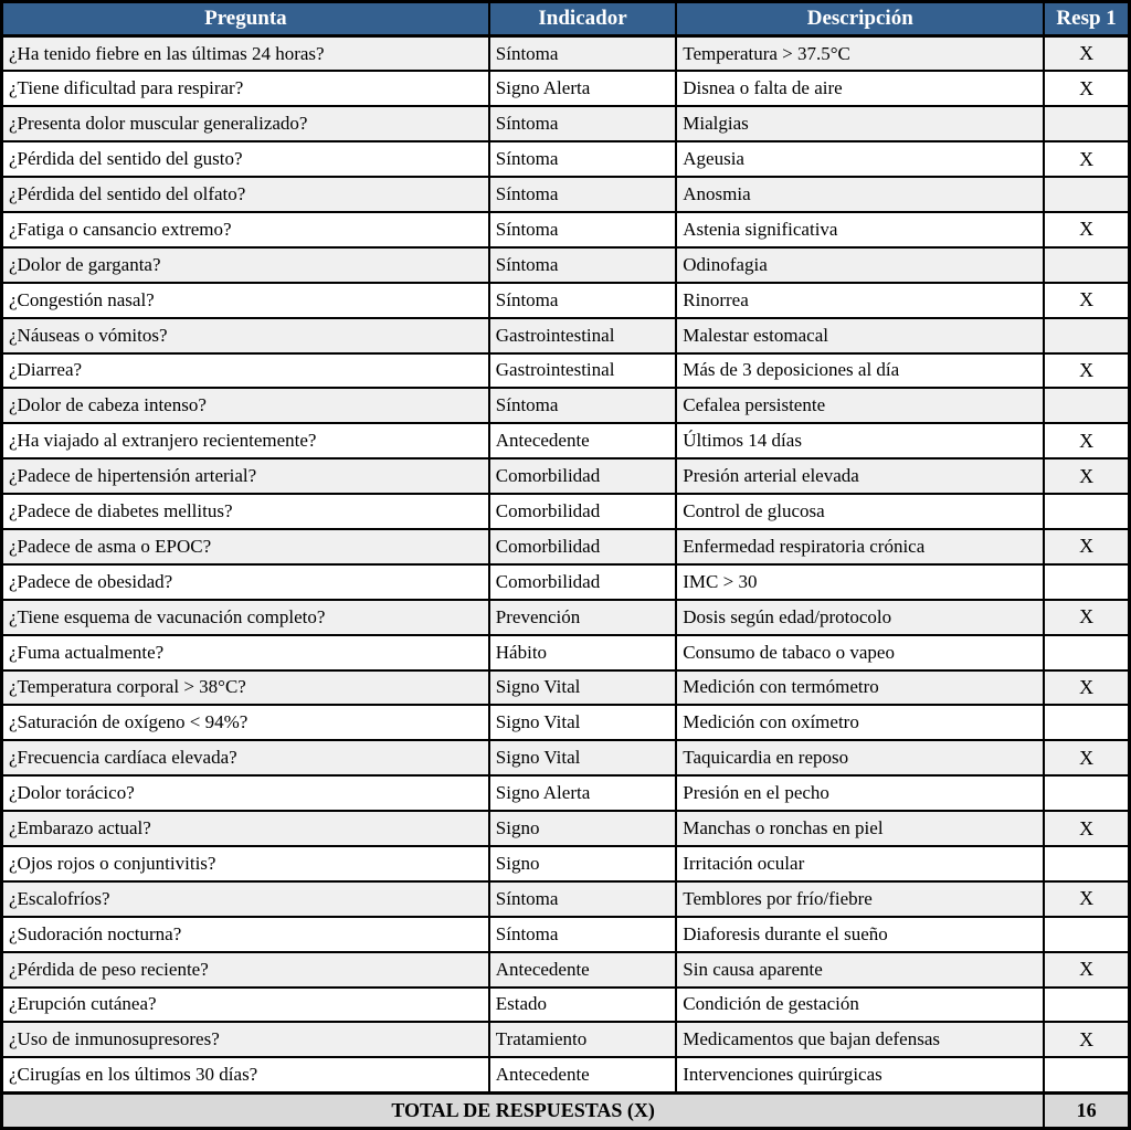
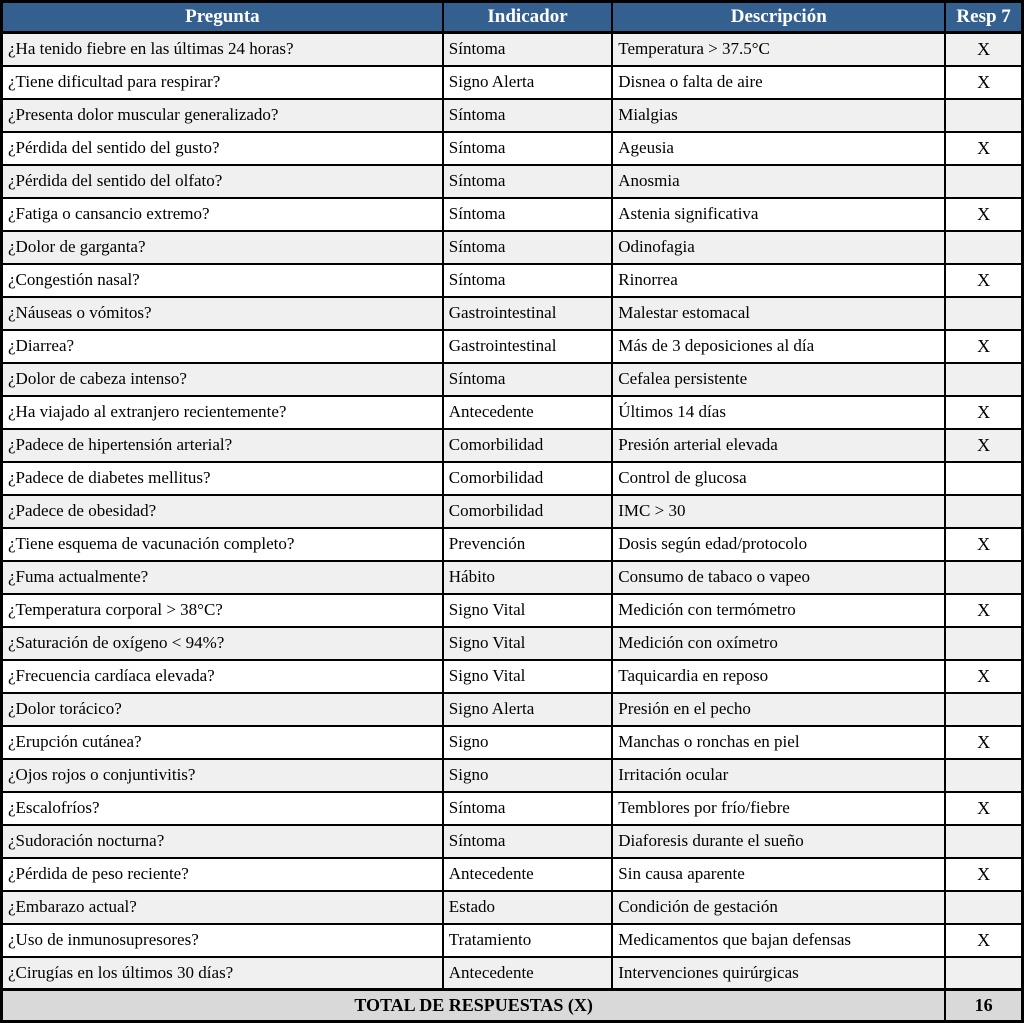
- Pregunta	Indicador	Descripción	Resp 1
+ Pregunta	Indicador	Descripción	Resp 7
  ¿Ha tenido fiebre en las últimas 24 horas?	Síntoma	Temperatura > 37.5°C	X
  ¿Tiene dificultad para respirar?	Signo Alerta	Disnea o falta de aire	X
  ¿Presenta dolor muscular generalizado?	Síntoma	Mialgias
  ¿Pérdida del sentido del gusto?	Síntoma	Ageusia	X
  ¿Pérdida del sentido del olfato?	Síntoma	Anosmia
  ¿Fatiga o cansancio extremo?	Síntoma	Astenia significativa	X
  ¿Dolor de garganta?	Síntoma	Odinofagia
  ¿Congestión nasal?	Síntoma	Rinorrea	X
  ¿Náuseas o vómitos?	Gastrointestinal	Malestar estomacal
  ¿Diarrea?	Gastrointestinal	Más de 3 deposiciones al día	X
  ¿Dolor de cabeza intenso?	Síntoma	Cefalea persistente
  ¿Ha viajado al extranjero recientemente?	Antecedente	Últimos 14 días	X
  ¿Padece de hipertensión arterial?	Comorbilidad	Presión arterial elevada	X
  ¿Padece de diabetes mellitus?	Comorbilidad	Control de glucosa
- ¿Padece de asma o EPOC?	Comorbilidad	Enfermedad respiratoria crónica	X
  ¿Padece de obesidad?	Comorbilidad	IMC > 30
  ¿Tiene esquema de vacunación completo?	Prevención	Dosis según edad/protocolo	X
  ¿Fuma actualmente?	Hábito	Consumo de tabaco o vapeo
  ¿Temperatura corporal > 38°C?	Signo Vital	Medición con termómetro	X
  ¿Saturación de oxígeno < 94%?	Signo Vital	Medición con oxímetro
  ¿Frecuencia cardíaca elevada?	Signo Vital	Taquicardia en reposo	X
  ¿Dolor torácico?	Signo Alerta	Presión en el pecho
- ¿Embarazo actual?	Signo	Manchas o ronchas en piel	X
+ ¿Erupción cutánea?	Signo	Manchas o ronchas en piel	X
  ¿Ojos rojos o conjuntivitis?	Signo	Irritación ocular
  ¿Escalofríos?	Síntoma	Temblores por frío/fiebre	X
  ¿Sudoración nocturna?	Síntoma	Diaforesis durante el sueño
  ¿Pérdida de peso reciente?	Antecedente	Sin causa aparente	X
- ¿Erupción cutánea?	Estado	Condición de gestación
+ ¿Embarazo actual?	Estado	Condición de gestación
  ¿Uso de inmunosupresores?	Tratamiento	Medicamentos que bajan defensas	X
  ¿Cirugías en los últimos 30 días?	Antecedente	Intervenciones quirúrgicas
  TOTAL DE RESPUESTAS (X)	16
